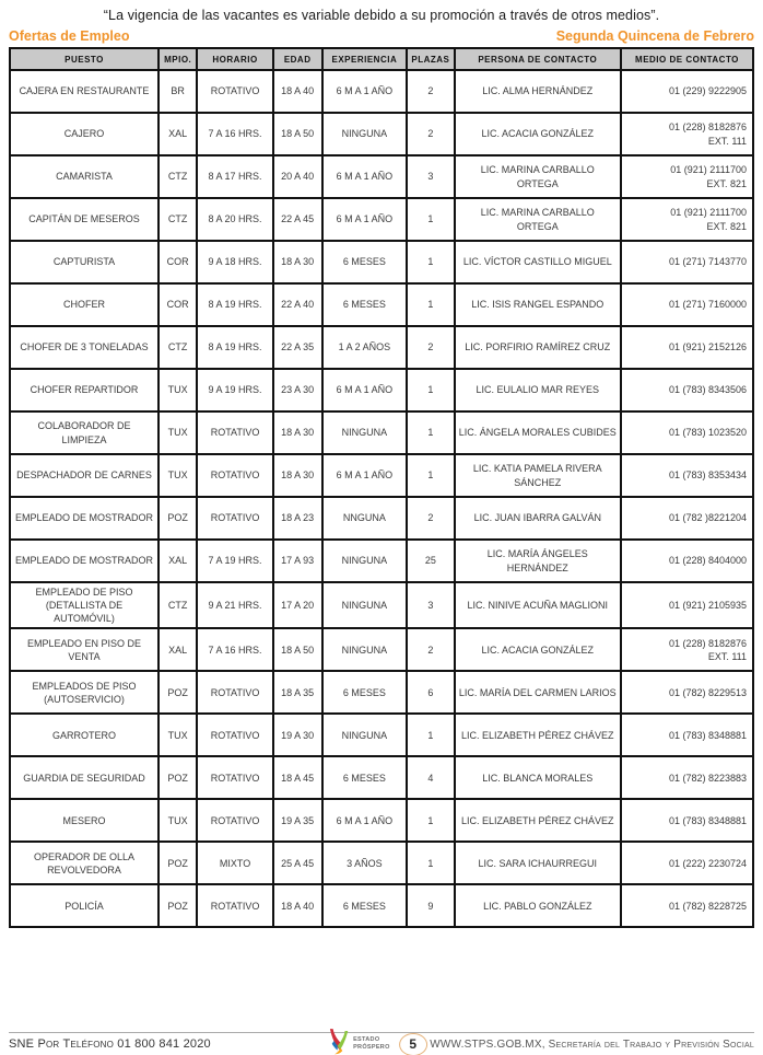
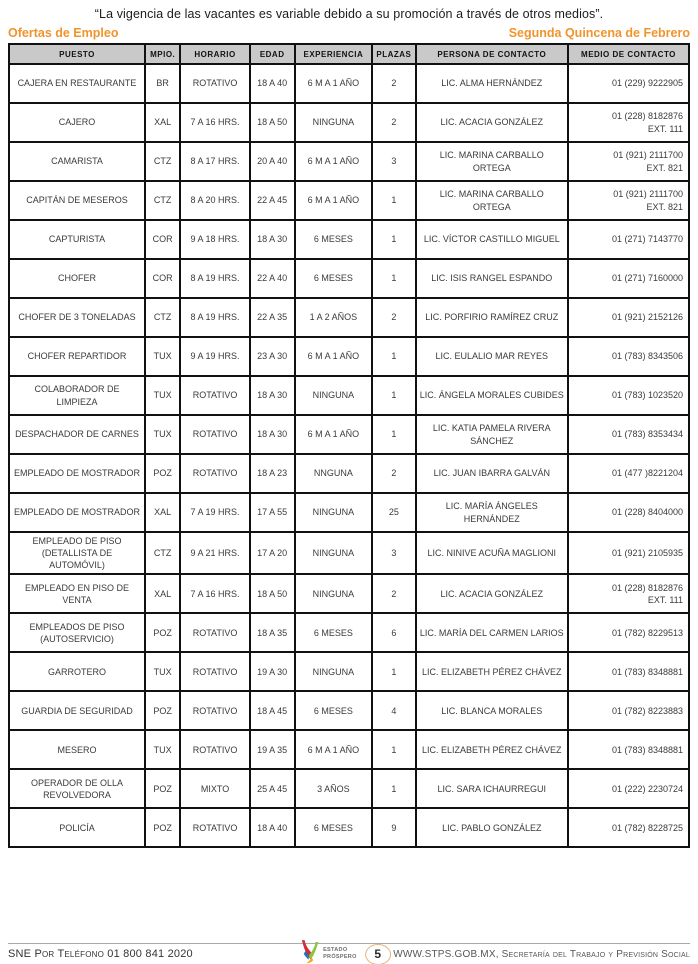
  “La vigencia de las vacantes es variable debido a su promoción a través de otros medios”.
  Ofertas de Empleo
  Segunda Quincena de Febrero
  PUESTO	MPIO.	HORARIO	EDAD	EXPERIENCIA	PLAZAS	PERSONA DE CONTACTO	MEDIO DE CONTACTO
  CAJERA EN RESTAURANTE	BR	ROTATIVO	18 A 40	6 M A 1 AÑO	2	LIC. ALMA HERNÁNDEZ	01 (229) 9222905
  CAJERO	XAL	7 A 16 HRS.	18 A 50	NINGUNA	2	LIC. ACACIA GONZÁLEZ	01 (228) 8182876 EXT. 111
  CAMARISTA	CTZ	8 A 17 HRS.	20 A 40	6 M A 1 AÑO	3	LIC. MARINA CARBALLO ORTEGA	01 (921) 2111700 EXT. 821
  CAPITÁN DE MESEROS	CTZ	8 A 20 HRS.	22 A 45	6 M A 1 AÑO	1	LIC. MARINA CARBALLO ORTEGA	01 (921) 2111700 EXT. 821
  CAPTURISTA	COR	9 A 18 HRS.	18 A 30	6 MESES	1	LIC. VÍCTOR CASTILLO MIGUEL	01 (271) 7143770
  CHOFER	COR	8 A 19 HRS.	22 A 40	6 MESES	1	LIC. ISIS RANGEL ESPANDO	01 (271) 7160000
  CHOFER DE 3 TONELADAS	CTZ	8 A 19 HRS.	22 A 35	1 A 2 AÑOS	2	LIC. PORFIRIO RAMÍREZ CRUZ	01 (921) 2152126
  CHOFER REPARTIDOR	TUX	9 A 19 HRS.	23 A 30	6 M A 1 AÑO	1	LIC. EULALIO MAR REYES	01 (783) 8343506
  COLABORADOR DE LIMPIEZA	TUX	ROTATIVO	18 A 30	NINGUNA	1	LIC. ÁNGELA MORALES CUBIDES	01 (783) 1023520
  DESPACHADOR DE CARNES	TUX	ROTATIVO	18 A 30	6 M A 1 AÑO	1	LIC. KATIA PAMELA RIVERA SÁNCHEZ	01 (783) 8353434
- EMPLEADO DE MOSTRADOR	POZ	ROTATIVO	18 A 23	NNGUNA	2	LIC. JUAN IBARRA GALVÁN	01 (782 )8221204
+ EMPLEADO DE MOSTRADOR	POZ	ROTATIVO	18 A 23	NNGUNA	2	LIC. JUAN IBARRA GALVÁN	01 (477 )8221204
- EMPLEADO DE MOSTRADOR	XAL	7 A 19 HRS.	17 A 93	NINGUNA	25	LIC. MARÍA ÁNGELES HERNÁNDEZ	01 (228) 8404000
+ EMPLEADO DE MOSTRADOR	XAL	7 A 19 HRS.	17 A 55	NINGUNA	25	LIC. MARÍA ÁNGELES HERNÁNDEZ	01 (228) 8404000
  EMPLEADO DE PISO (DETALLISTA DE AUTOMÓVIL)	CTZ	9 A 21 HRS.	17 A 20	NINGUNA	3	LIC. NINIVE ACUÑA MAGLIONI	01 (921) 2105935
  EMPLEADO EN PISO DE VENTA	XAL	7 A 16 HRS.	18 A 50	NINGUNA	2	LIC. ACACIA GONZÁLEZ	01 (228) 8182876 EXT. 111
  EMPLEADOS DE PISO (AUTOSERVICIO)	POZ	ROTATIVO	18 A 35	6 MESES	6	LIC. MARÍA DEL CARMEN LARIOS	01 (782) 8229513
  GARROTERO	TUX	ROTATIVO	19 A 30	NINGUNA	1	LIC. ELIZABETH PÉREZ CHÁVEZ	01 (783) 8348881
  GUARDIA DE SEGURIDAD	POZ	ROTATIVO	18 A 45	6 MESES	4	LIC. BLANCA MORALES	01 (782) 8223883
  MESERO	TUX	ROTATIVO	19 A 35	6 M A 1 AÑO	1	LIC. ELIZABETH PÉREZ CHÁVEZ	01 (783) 8348881
  OPERADOR DE OLLA REVOLVEDORA	POZ	MIXTO	25 A 45	3 AÑOS	1	LIC. SARA ICHAURREGUI	01 (222) 2230724
  POLICÍA	POZ	ROTATIVO	18 A 40	6 MESES	9	LIC. PABLO GONZÁLEZ	01 (782) 8228725
  SNE Por Teléfono 01 800 841 2020
  5
  WWW.STPS.GOB.MX, Secretaría del Trabajo y Previsión Social
